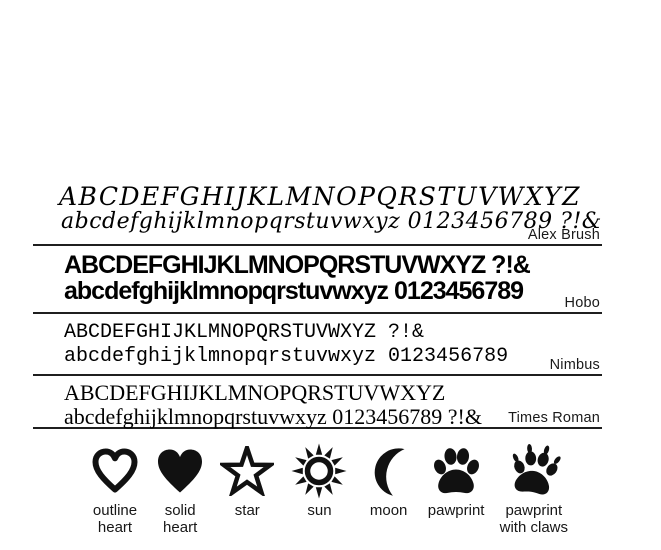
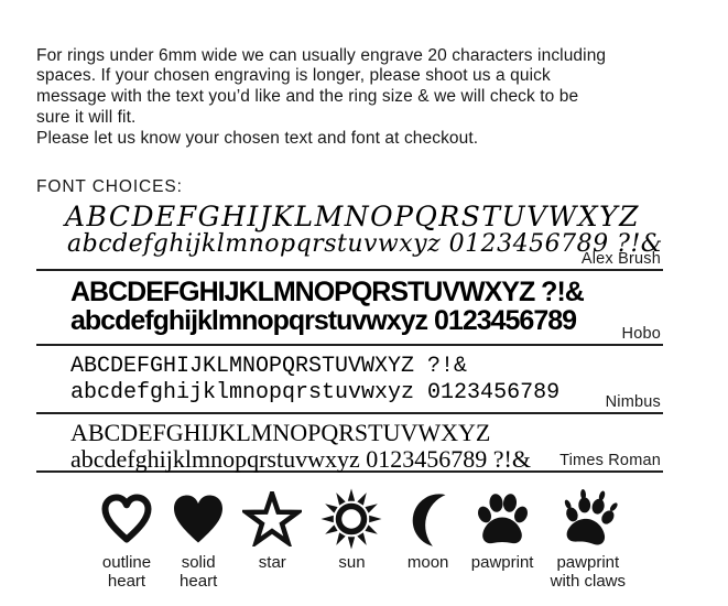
+ For rings under 6mm wide we can usually engrave 20 characters including
+ spaces. If your chosen engraving is longer, please shoot us a quick
+ message with the text you’d like and the ring size & we will check to be
+ sure it will fit.
+ Please let us know your chosen text and font at checkout.
+ FONT CHOICES:
  ABCDEFGHIJKLMNOPQRSTUVWXYZ
  abcdefghijklmnopqrstuvwxyz 0123456789 ?!&
  Alex Brush
  ABCDEFGHIJKLMNOPQRSTUVWXYZ ?!&
  abcdefghijklmnopqrstuvwxyz 0123456789
  Hobo
  ABCDEFGHIJKLMNOPQRSTUVWXYZ ?!&
  abcdefghijklmnopqrstuvwxyz 0123456789
  Nimbus
  ABCDEFGHIJKLMNOPQRSTUVWXYZ
  abcdefghijklmnopqrstuvwxyz 0123456789 ?!&
  Times Roman
  outline
  heart
  solid
  heart
  star
  sun
  moon
  pawprint
  pawprint
  with claws
